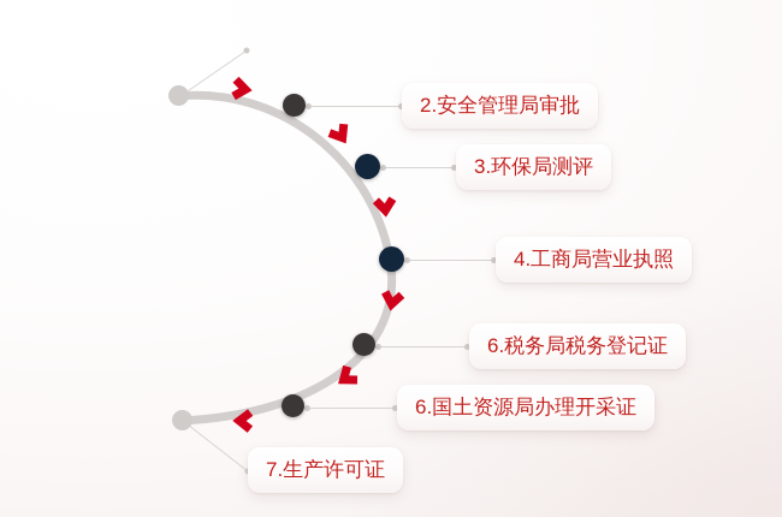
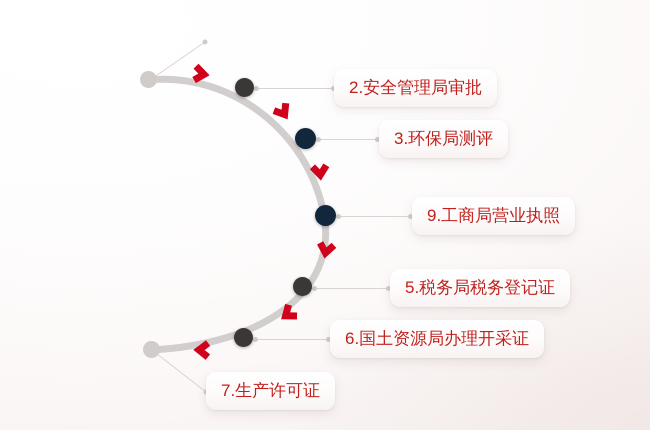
  2.安全管理局审批
  3.环保局测评
- 4.工商局营业执照
+ 9.工商局营业执照
- 6.税务局税务登记证
+ 5.税务局税务登记证
  6.国土资源局办理开采证
  7.生产许可证
